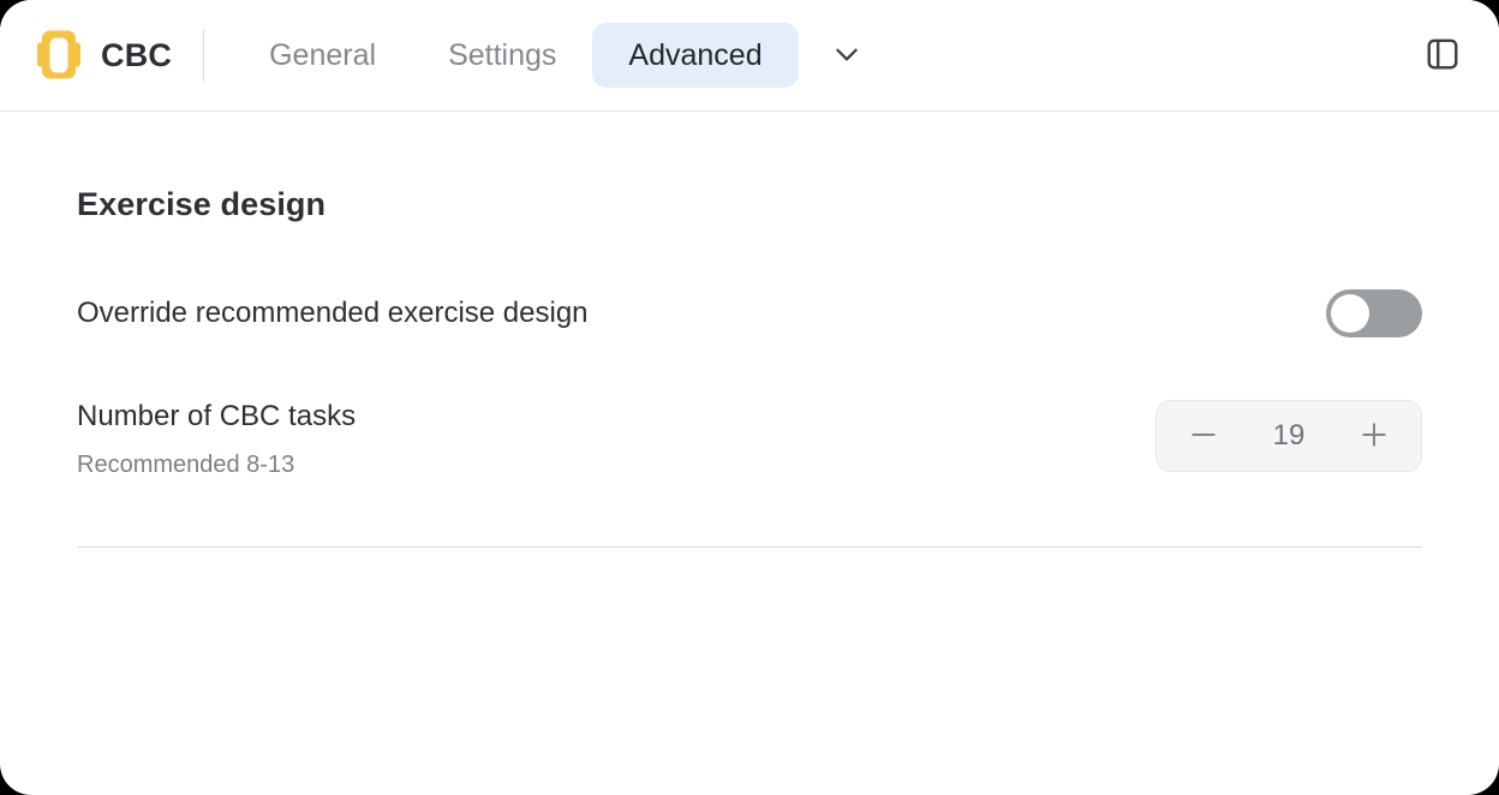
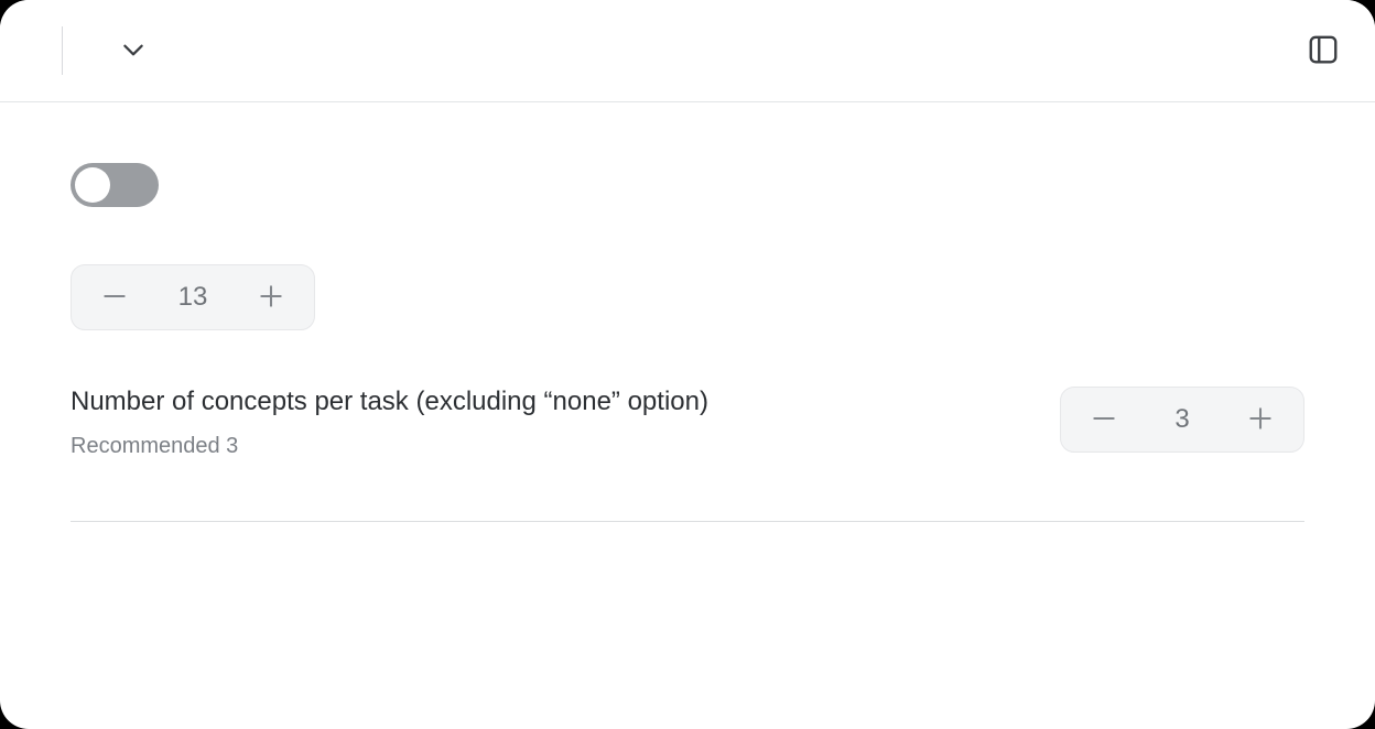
- CBC
- General
- Settings
- Advanced
- Exercise design
- Override recommended exercise design
- Number of CBC tasks
- Recommended 8-13
- 19
+ 13
+ Number of concepts per task (excluding “none” option)
+ Recommended 3
+ 3
